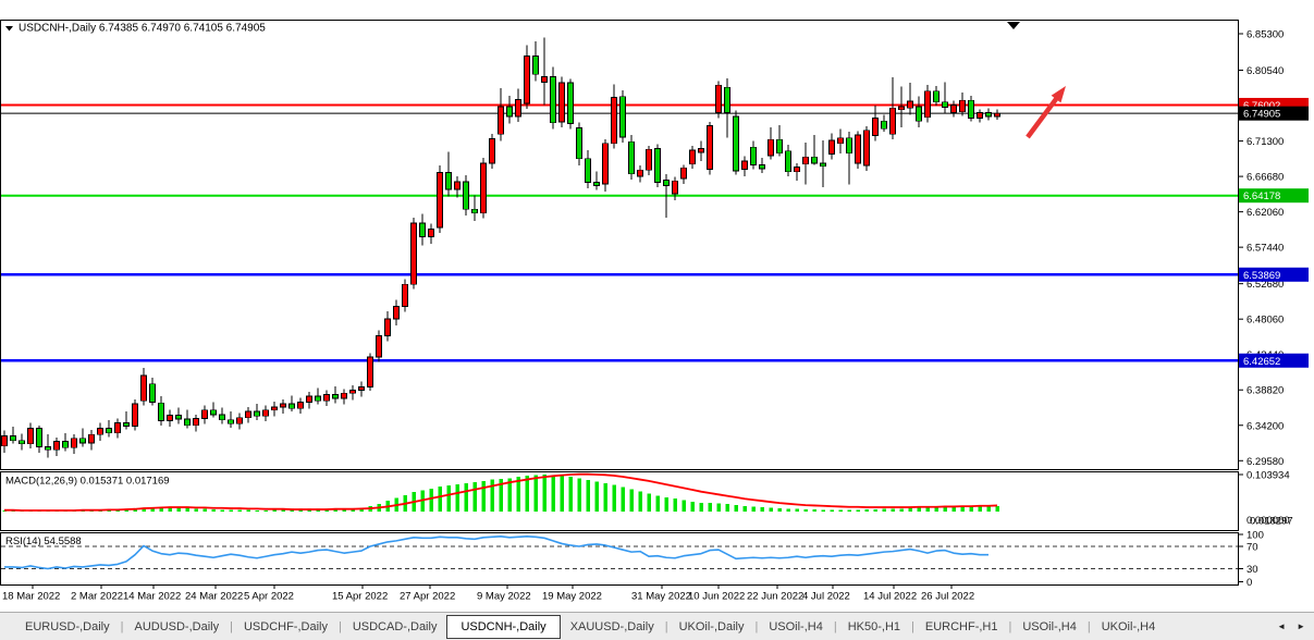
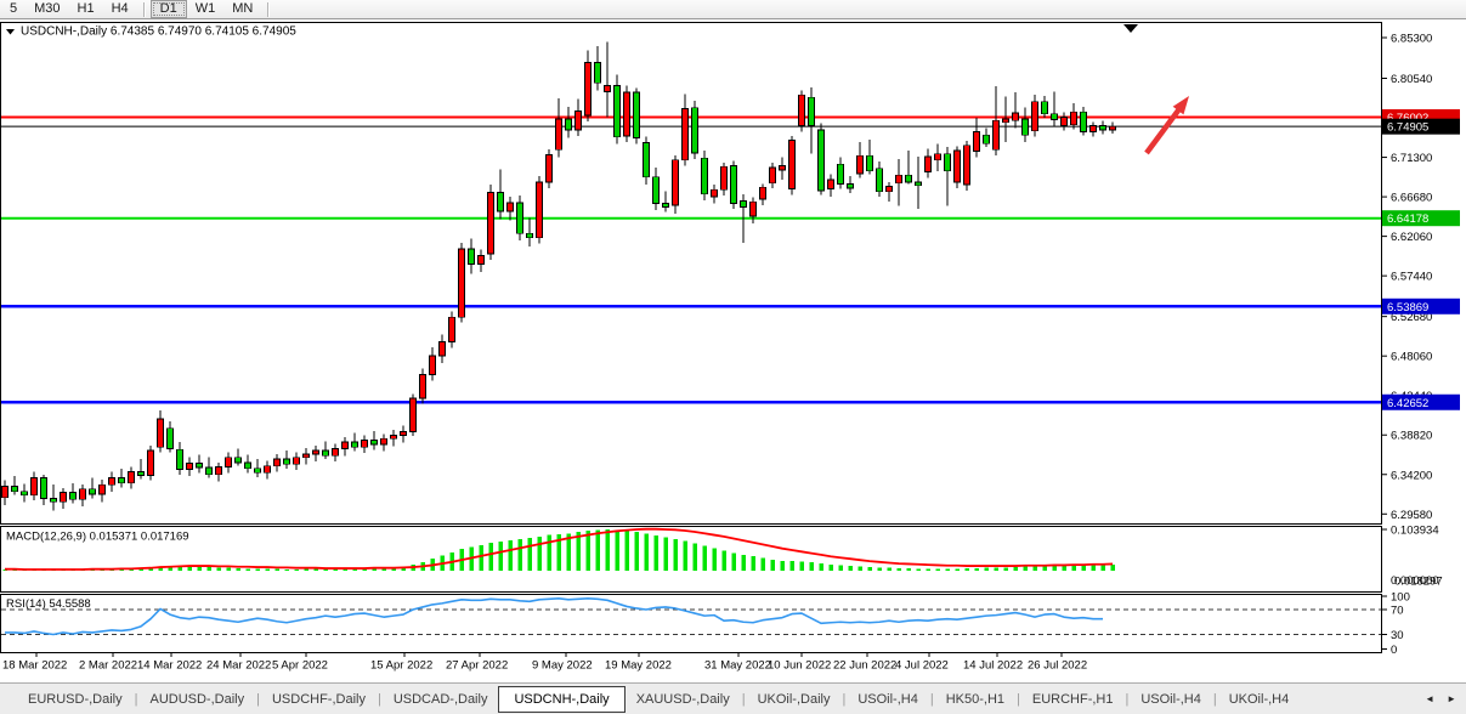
+ 5
+ M30
+ H1
+ H4
+ D1
+ W1
+ MN
  6.85300
  6.80540
  6.71300
  6.66680
  6.62060
  6.57440
  6.52680
  6.48060
  6.38820
  6.34200
  6.29580
  6.76002
  6.74905
  6.64178
  6.53869
  6.42652
  USDCNH-,Daily 6.74385 6.74970 6.74105 6.74905
  MACD(12,26,9) 0.015371 0.017169
  0.103934
  0.000000
  0.018297
  RSI(14) 54.5588
  100
  70
  30
  0
  18 Mar 2022
  2 Mar 2022
  14 Mar 2022
  24 Mar 2022
  5 Apr 2022
  15 Apr 2022
  27 Apr 2022
  9 May 2022
  19 May 2022
  31 May 2022
  10 Jun 2022
  22 Jun 2022
  4 Jul 2022
  14 Jul 2022
  26 Jul 2022
  EURUSD-,Daily
  |
  AUDUSD-,Daily
  |
  USDCHF-,Daily
  |
  USDCAD-,Daily
  USDCNH-,Daily
  XAUUSD-,Daily
  |
  UKOil-,Daily
  |
  USOil-,H4
  |
  HK50-,H1
  |
  EURCHF-,H1
  |
  USOil-,H4
  |
  UKOil-,H4
  ◄
  ►
